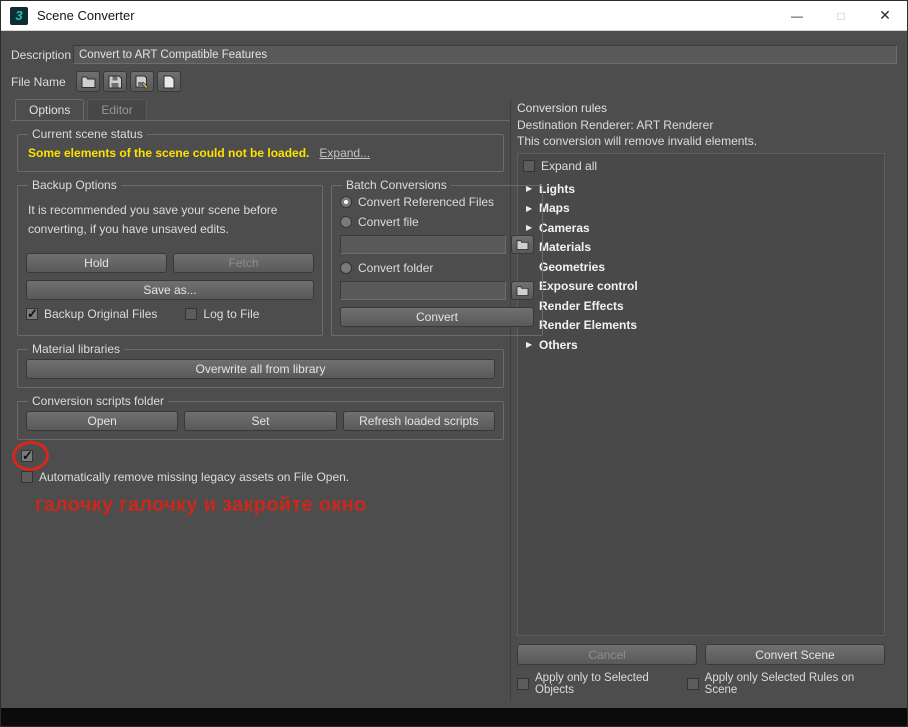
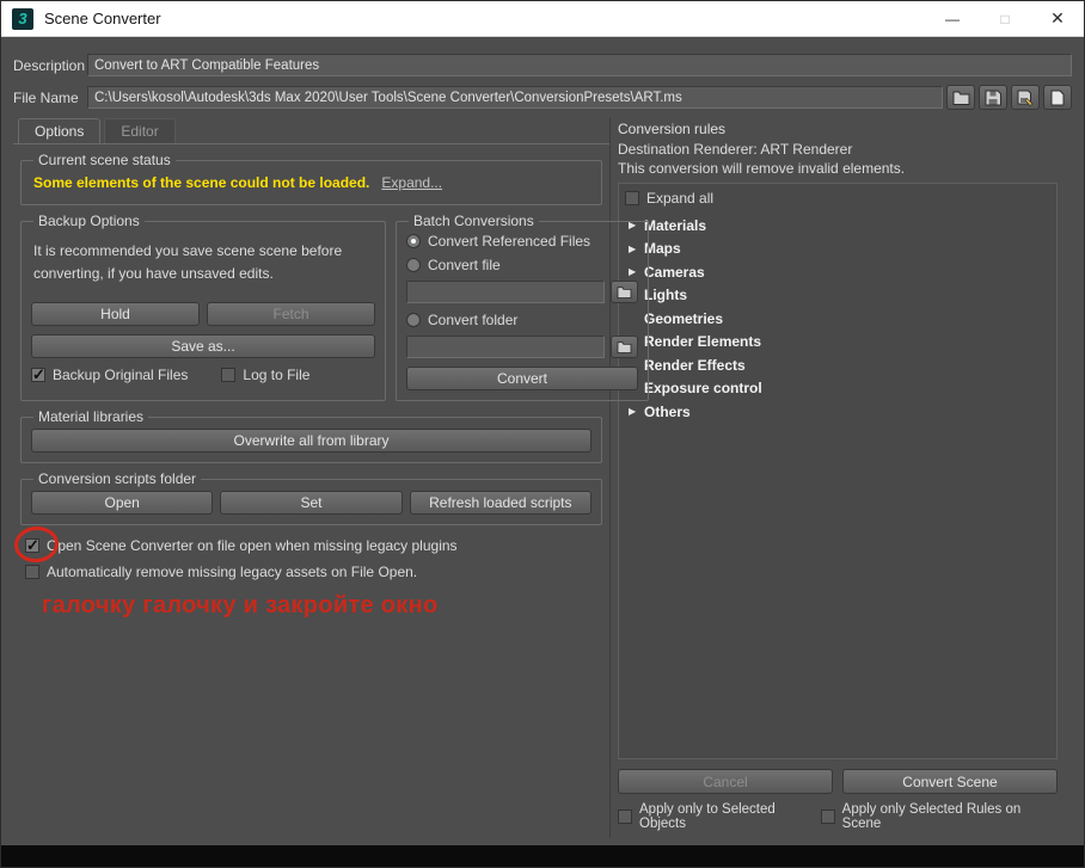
  3
  Scene Converter
  —
  □
  ✕
  Description
  Convert to ART Compatible Features
  File Name
+ C:\Users\kosol\Autodesk\3ds Max 2020\User Tools\Scene Converter\ConversionPresets\ART.ms
  Options
  Editor
  Current scene status
  Some elements of the scene could not be loaded.
  Expand...
  Backup Options
- It is recommended you save your scene before converting, if you have unsaved edits.
+ It is recommended you save scene scene before converting, if you have unsaved edits.
  Hold
  Fetch
  Save as...
  Backup Original Files
  Log to File
  Batch Conversions
  Convert Referenced Files
  Convert file
  Convert folder
  Convert
  Material libraries
  Overwrite all from library
  Conversion scripts folder
  Open
  Set
  Refresh loaded scripts
+ Open Scene Converter on file open when missing legacy plugins
  Automatically remove missing legacy assets on File Open.
  галочку галочку и закройте окно
  Conversion rules
  Destination Renderer: ART Renderer
  This conversion will remove invalid elements.
  Expand all
  ▶
- Lights
+ Materials
  ▶
  Maps
  ▶
  Cameras
- Materials
+ Lights
  Geometries
- Exposure control
+ Render Elements
  Render Effects
- Render Elements
+ Exposure control
  ▶
  Others
  Cancel
  Convert Scene
  Apply only to Selected Objects
  Apply only Selected Rules on Scene
